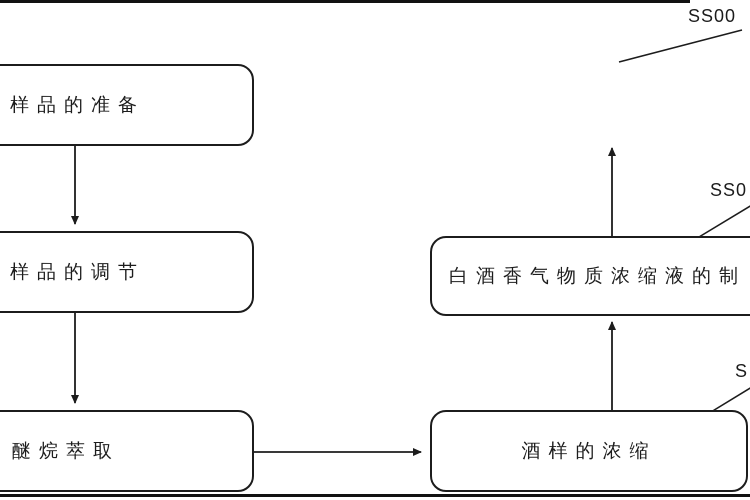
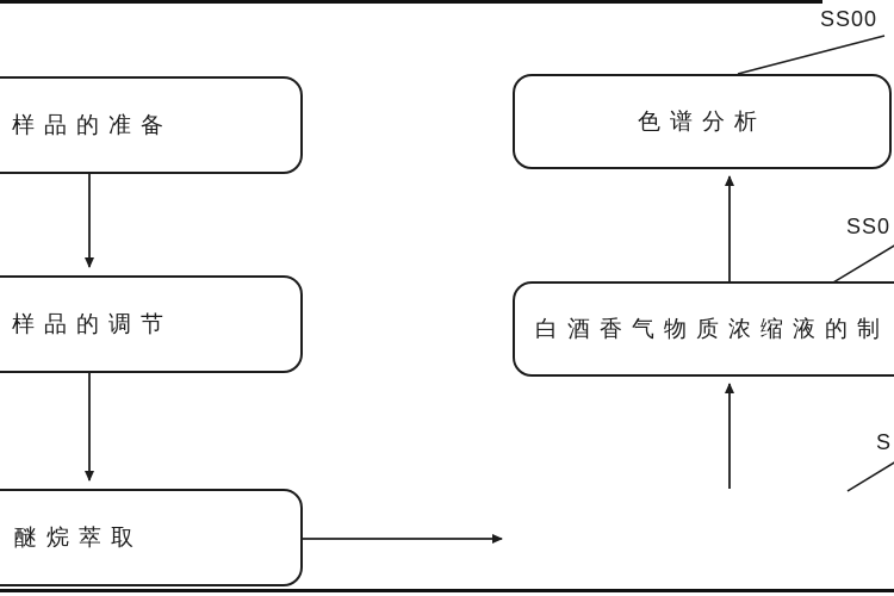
  样品的准备
  样品的调节
  醚烷萃取
+ 色谱分析
  白酒香气物质浓缩液的制
- 酒样的浓缩
  SS00
  SS0
  S
